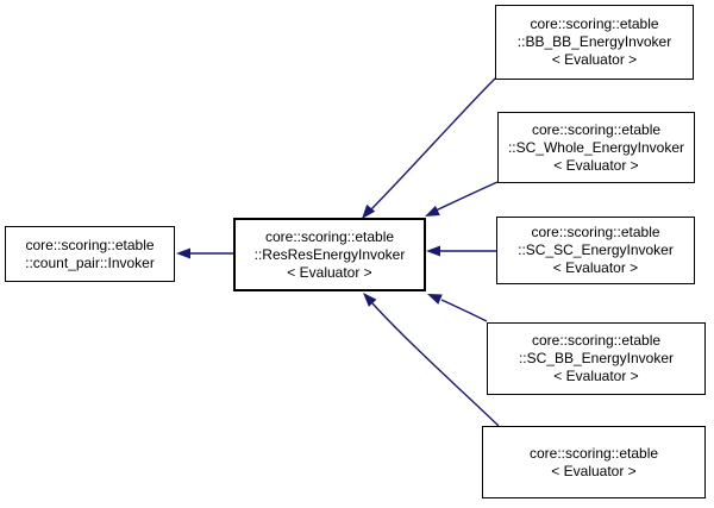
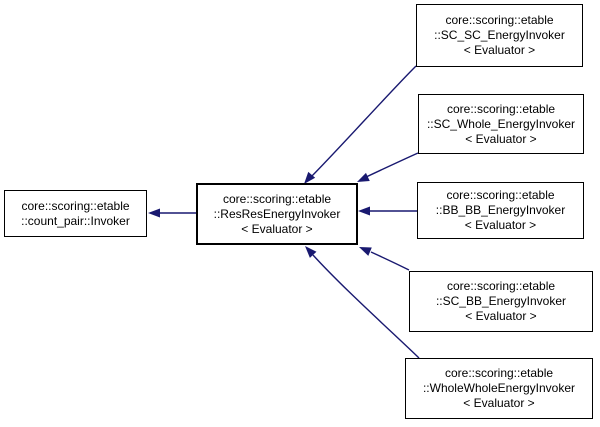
  core::scoring::etable
  ::count_pair::Invoker
  core::scoring::etable
  ::ResResEnergyInvoker
  < Evaluator >
  core::scoring::etable
- ::BB_BB_EnergyInvoker
+ ::SC_SC_EnergyInvoker
  < Evaluator >
  core::scoring::etable
  ::SC_Whole_EnergyInvoker
  < Evaluator >
  core::scoring::etable
- ::SC_SC_EnergyInvoker
+ ::BB_BB_EnergyInvoker
  < Evaluator >
  core::scoring::etable
  ::SC_BB_EnergyInvoker
  < Evaluator >
  core::scoring::etable
+ ::WholeWholeEnergyInvoker
  < Evaluator >
